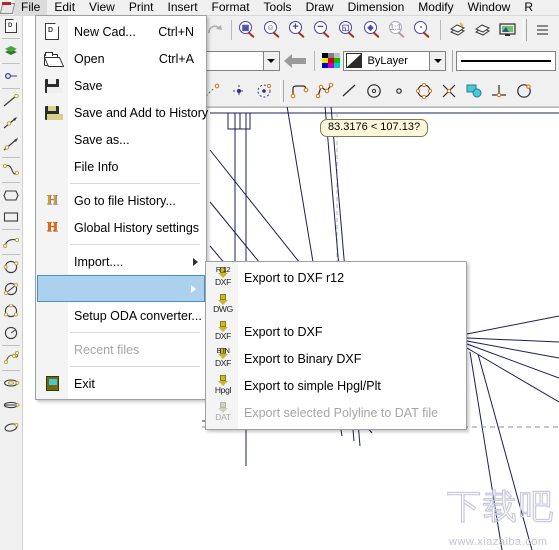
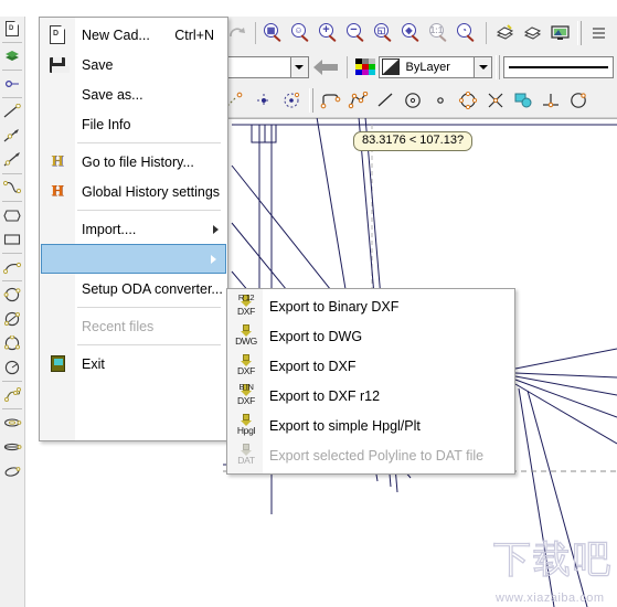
  下载吧
  www.xiazaiba.com
  83.3176 < 107.13?
  ▦
  ☺
  +
  −
  ◱
  ◈
  1:1
  ◔
  ByLayer
- File
- Edit
- View
- Print
- Insert
- Format
- Tools
- Draw
- Dimension
- Modify
- Window
- R
  New Cad...
  Ctrl+N
- Open
- Ctrl+A
  Save
- Save and Add to History
  Save as...
  File Info
  H
  Go to file History...
  H
  Global History settings
  Import....
  Setup ODA converter...
  Recent files
  Exit
  R 12
  DXF
- Export to DXF r12
+ Export to Binary DXF
  DWG
+ Export to DWG
  DXF
  Export to DXF
  B IN
  DXF
- Export to Binary DXF
+ Export to DXF r12
  Hpgl
  Export to simple Hpgl/Plt
  DAT
  Export selected Polyline to DAT file
